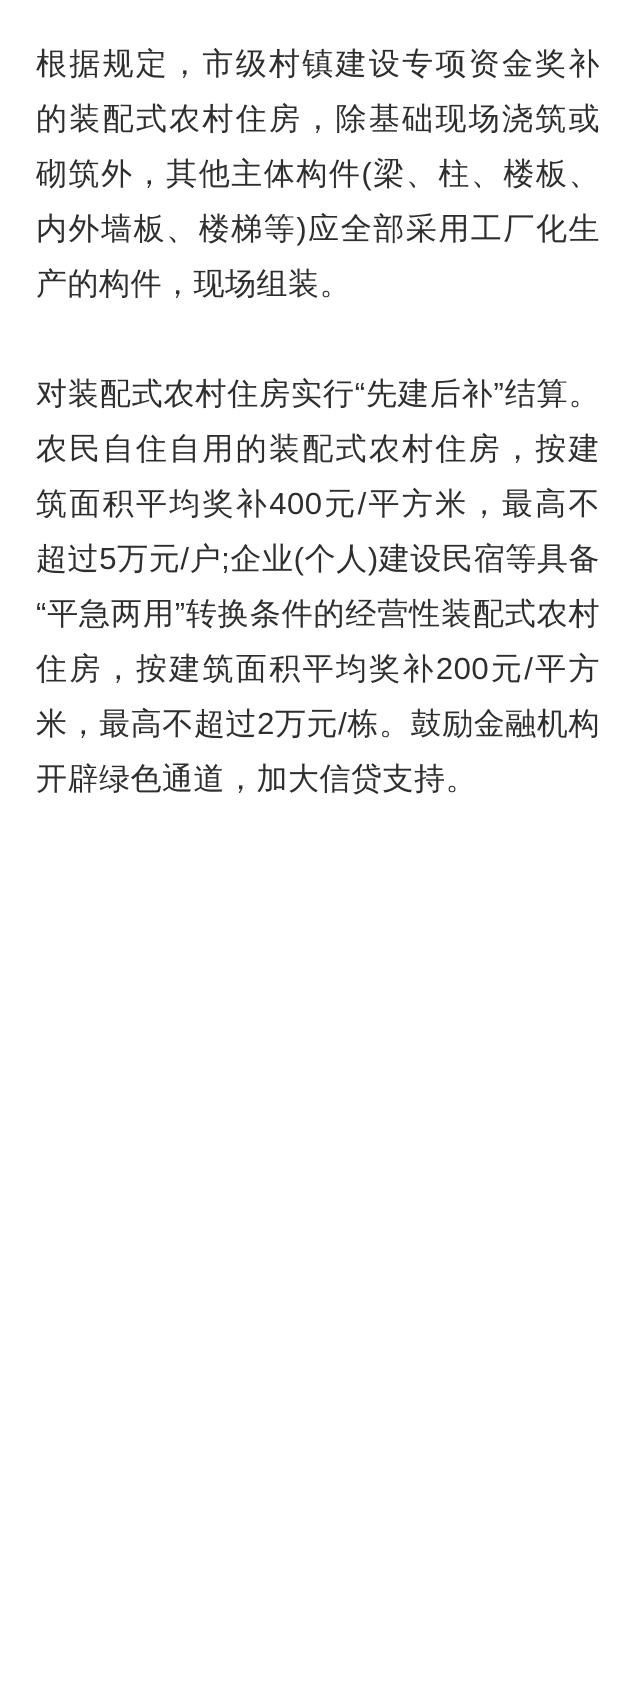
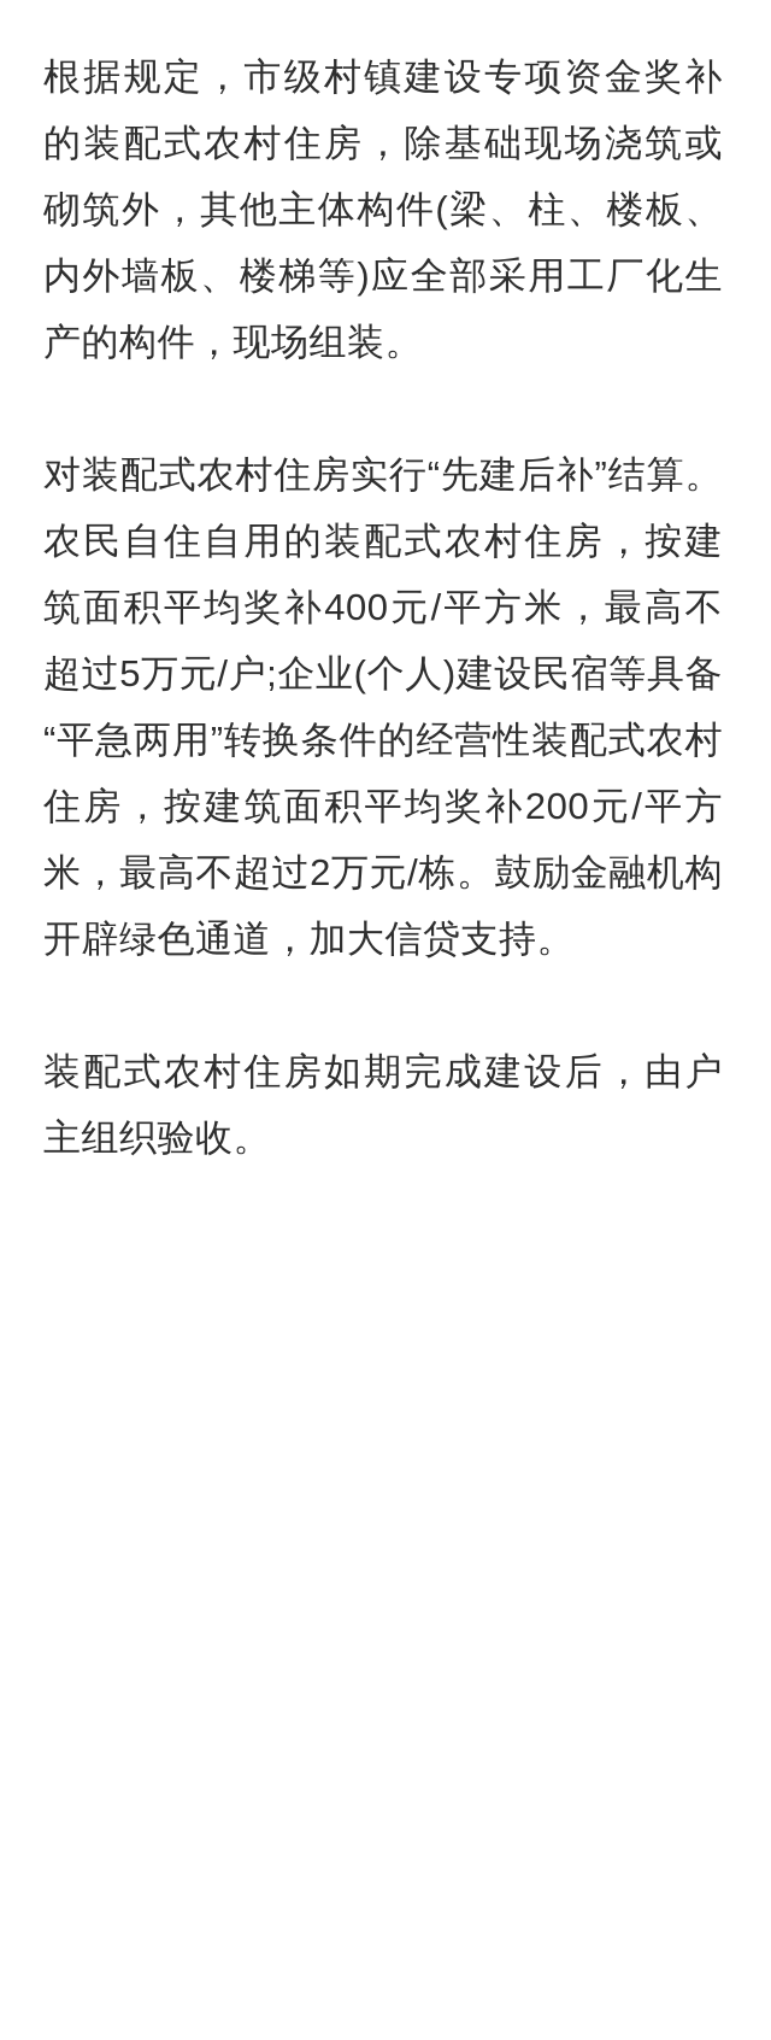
  根据规定，市级村镇建设专项资金奖补的装配式农村住房，除基础现场浇筑或砌筑外，其他主体构件(梁、柱、楼板、内外墙板、楼梯等)应全部采用工厂化生产的构件，现场组装。
  对装配式农村住房实行“先建后补”结算。农民自住自用的装配式农村住房，按建筑面积平均奖补400元/平方米，最高不超过5万元/户;企业(个人)建设民宿等具备“平急两用”转换条件的经营性装配式农村住房，按建筑面积平均奖补200元/平方米，最高不超过2万元/栋。鼓励金融机构开辟绿色通道，加大信贷支持。
+ 装配式农村住房如期完成建设后，由户主组织验收。
